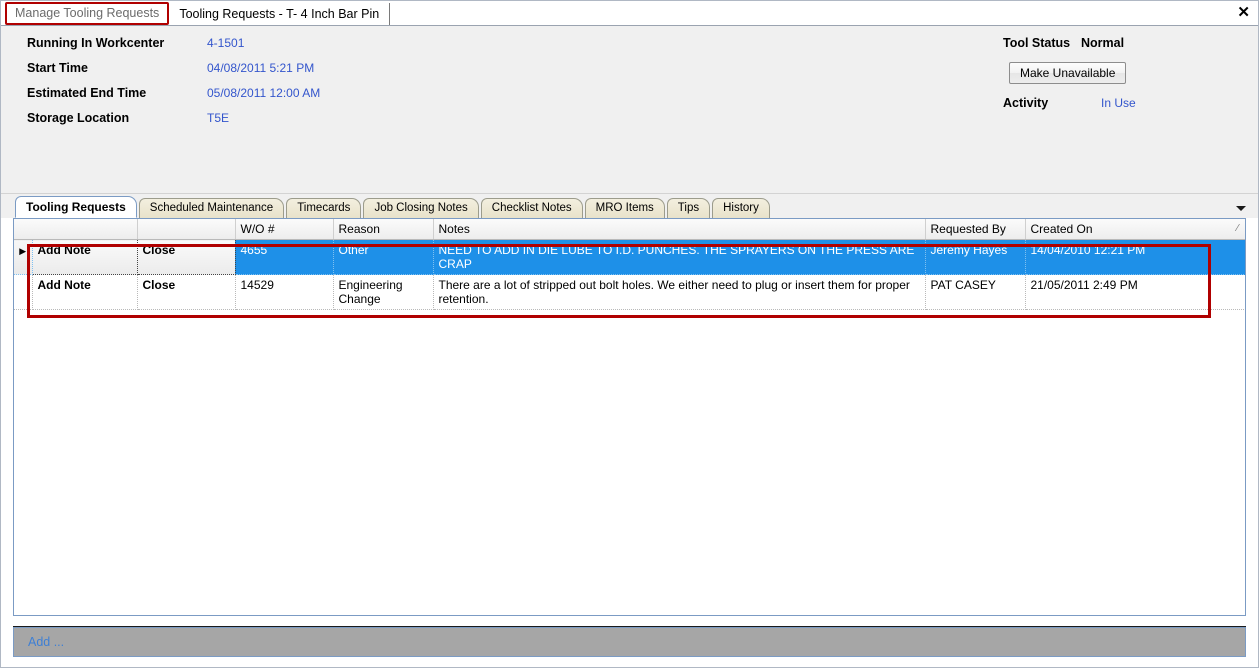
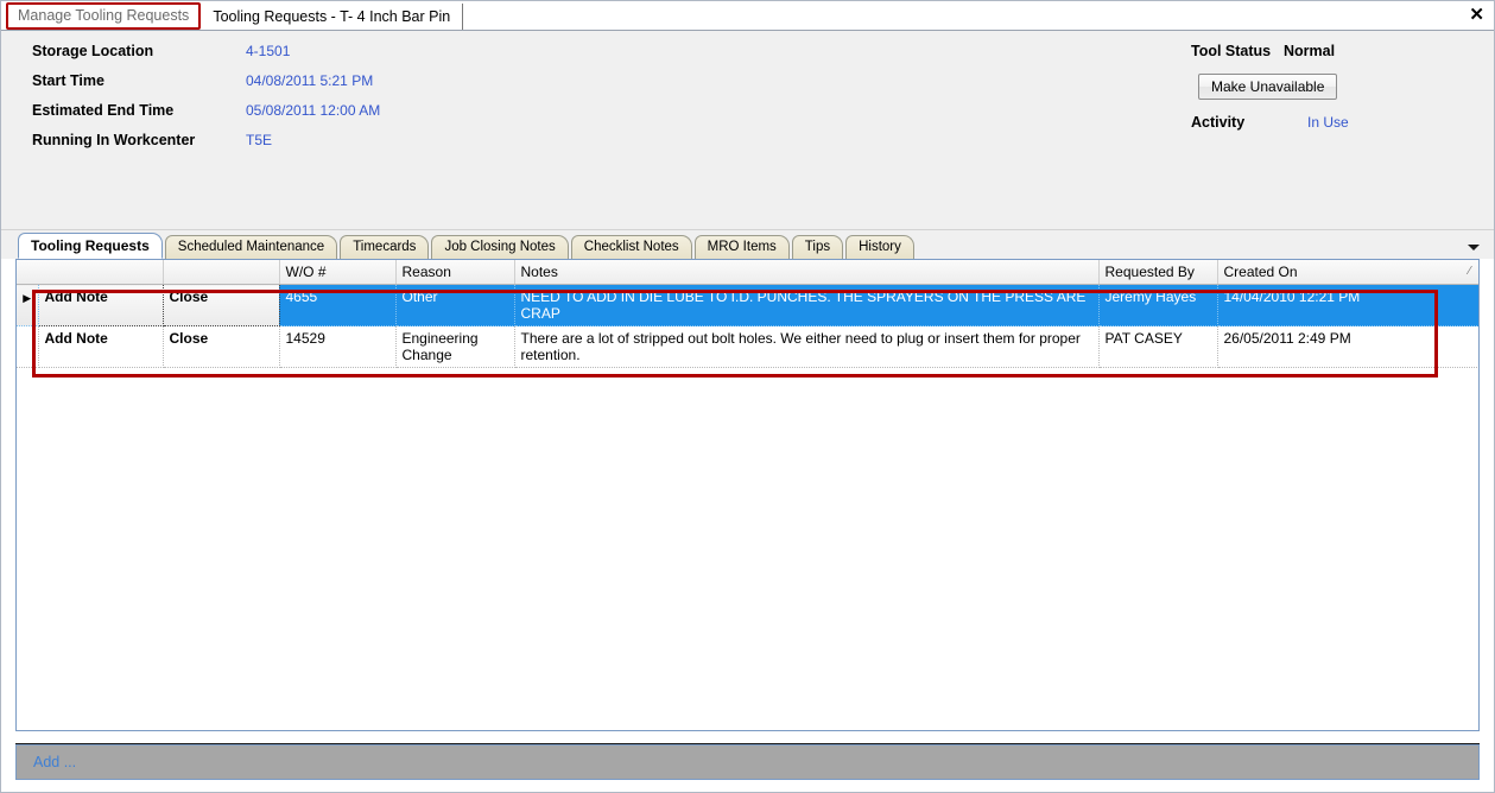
  Manage Tooling Requests
  Tooling Requests - T- 4 Inch Bar Pin
  ✕
- Running In Workcenter
+ Storage Location
  4-1501
  Start Time
  04/08/2011 5:21 PM
  Estimated End Time
  05/08/2011 12:00 AM
- Storage Location
+ Running In Workcenter
  T5E
  Tool Status
  Normal
  Make Unavailable
  Activity
  In Use
  Tooling Requests
  Scheduled Maintenance
  Timecards
  Job Closing Notes
  Checklist Notes
  MRO Items
  Tips
  History
  			W/O #	Reason	Notes	Requested By	Created On ⁄
  ▶	Add Note	Close	4655	Other	NEED TO ADD IN DIE LUBE TO I.D. PUNCHES. THE SPRAYERS ON THE PRESS ARE CRAP	Jeremy Hayes	14/04/2010 12:21 PM
- 	Add Note	Close	14529	Engineering Change	There are a lot of stripped out bolt holes. We either need to plug or insert them for proper retention.	PAT CASEY	21/05/2011 2:49 PM
+ 	Add Note	Close	14529	Engineering Change	There are a lot of stripped out bolt holes. We either need to plug or insert them for proper retention.	PAT CASEY	26/05/2011 2:49 PM
  Add ...
